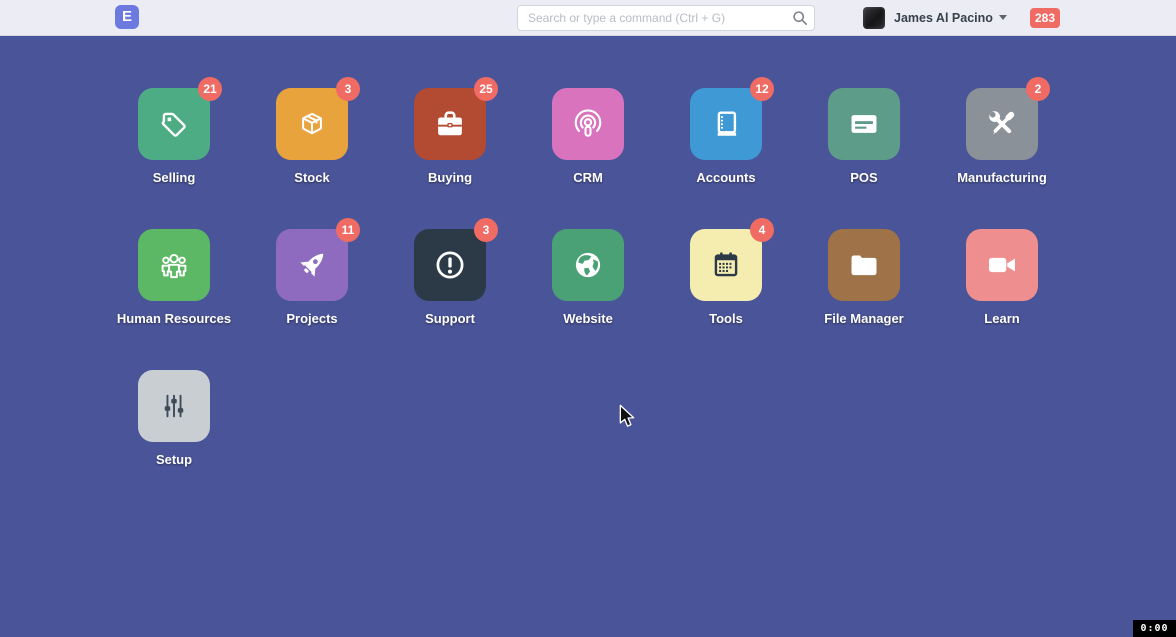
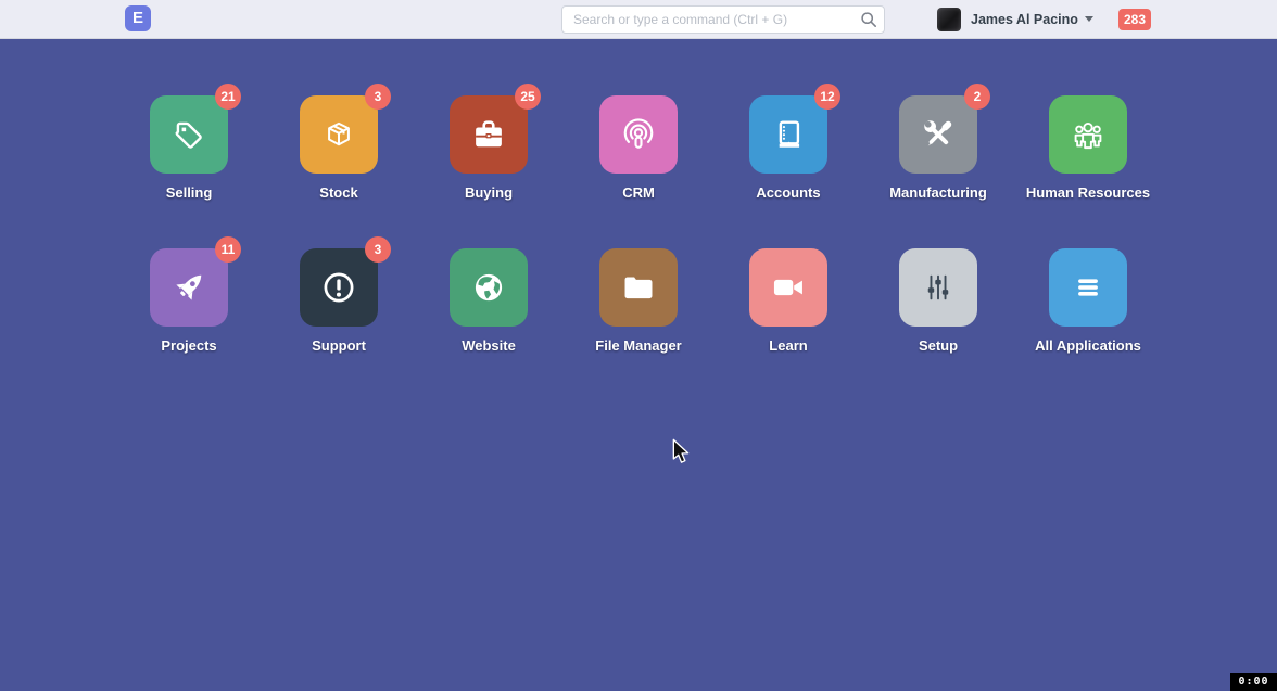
  E
  Search or type a command (Ctrl + G)
  James Al Pacino
  283
  21
  Selling
  3
  Stock
  25
  Buying
  CRM
  12
  Accounts
- POS
  2
  Manufacturing
  Human Resources
  11
  Projects
  3
  Support
  Website
- 4
- Tools
  File Manager
  Learn
  Setup
+ All Applications
  0:00
